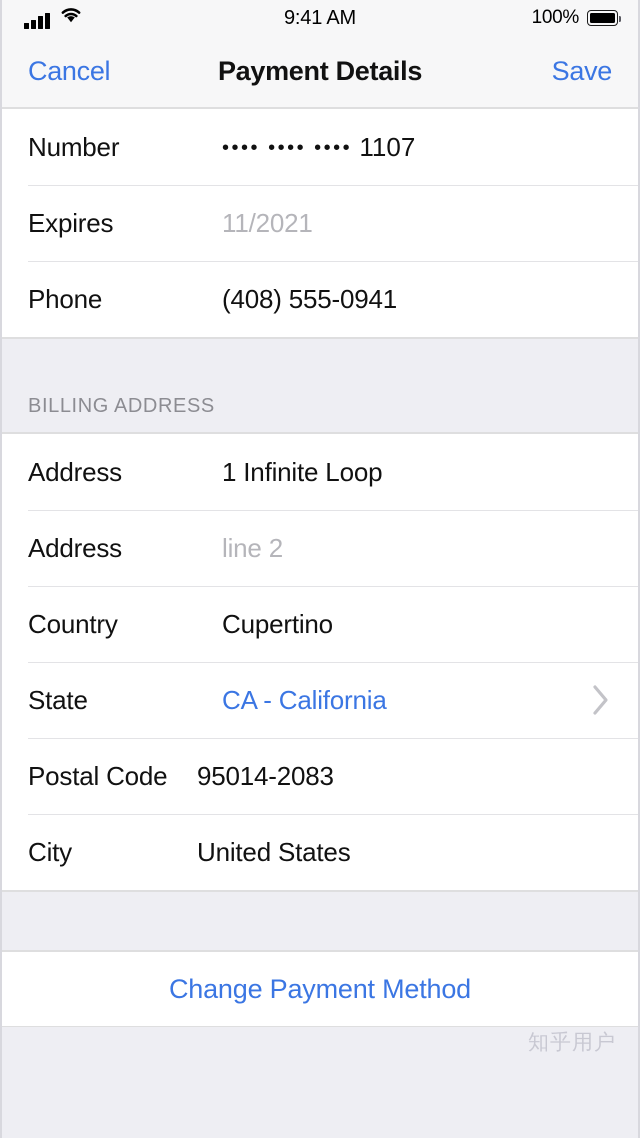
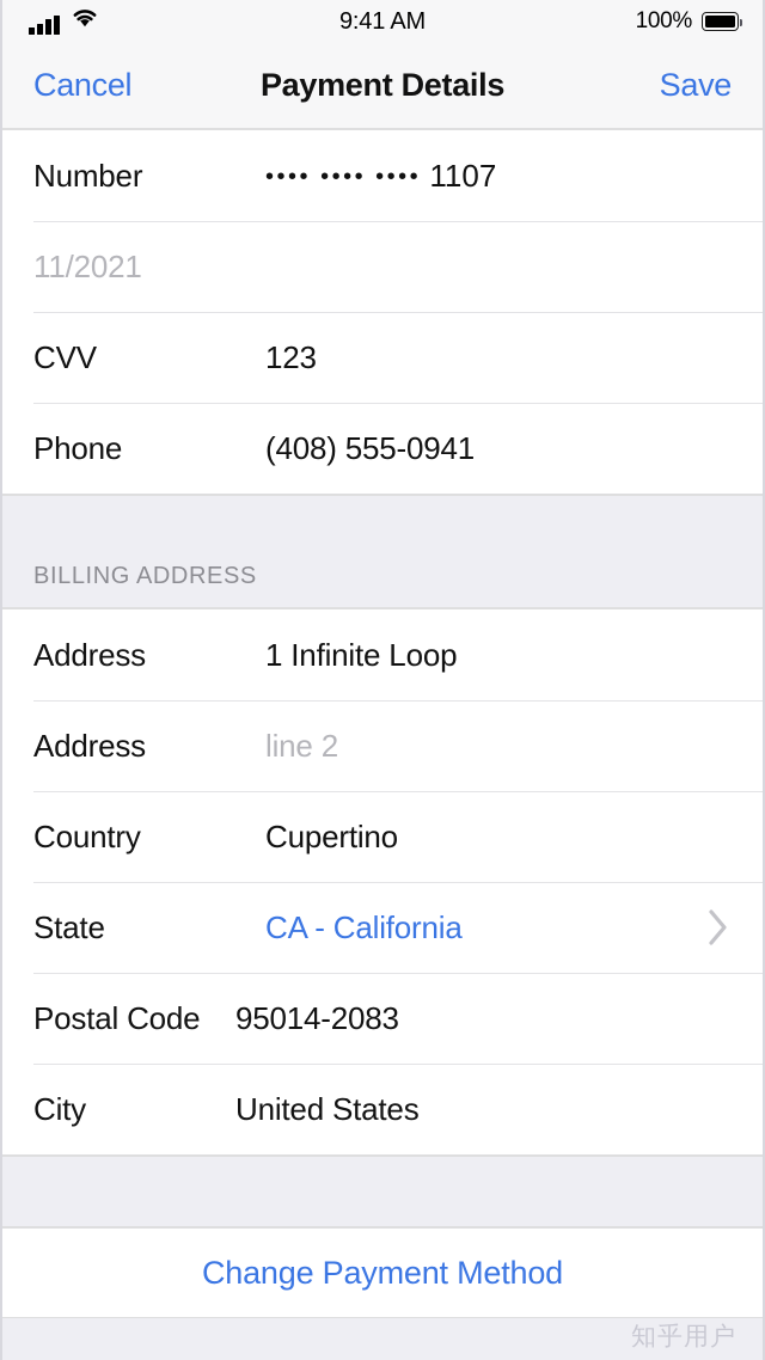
  9:41 AM
  100%
  Cancel
  Payment Details
  Save
  Number
  •••• •••• •••• 1107
- Expires
  11/2021
+ CVV
+ 123
  Phone
  (408) 555-0941
  BILLING ADDRESS
  Address
  1 Infinite Loop
  Address
  line 2
  Country
  Cupertino
  State
  CA - California
  Postal Code
  95014-2083
  City
  United States
  Change Payment Method
  知乎用户
